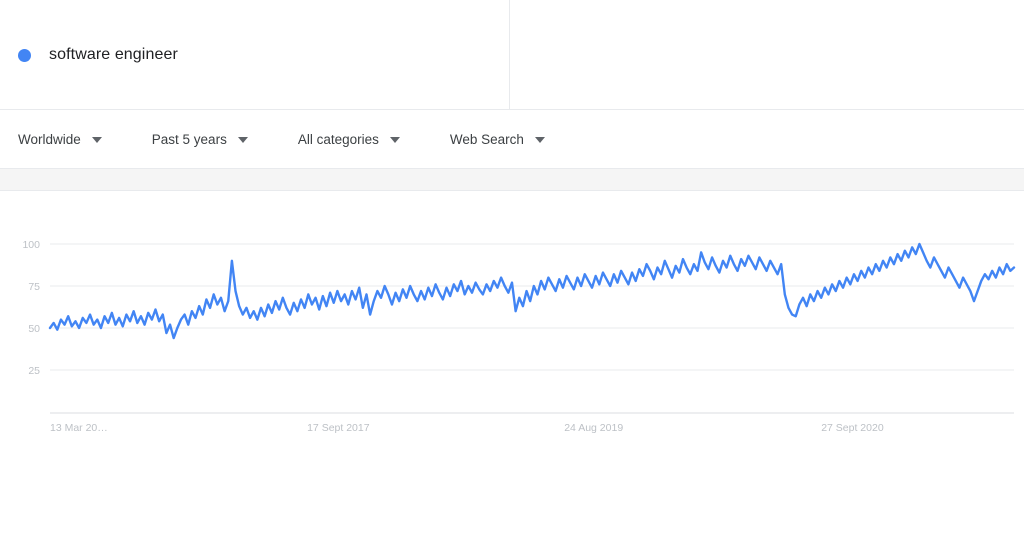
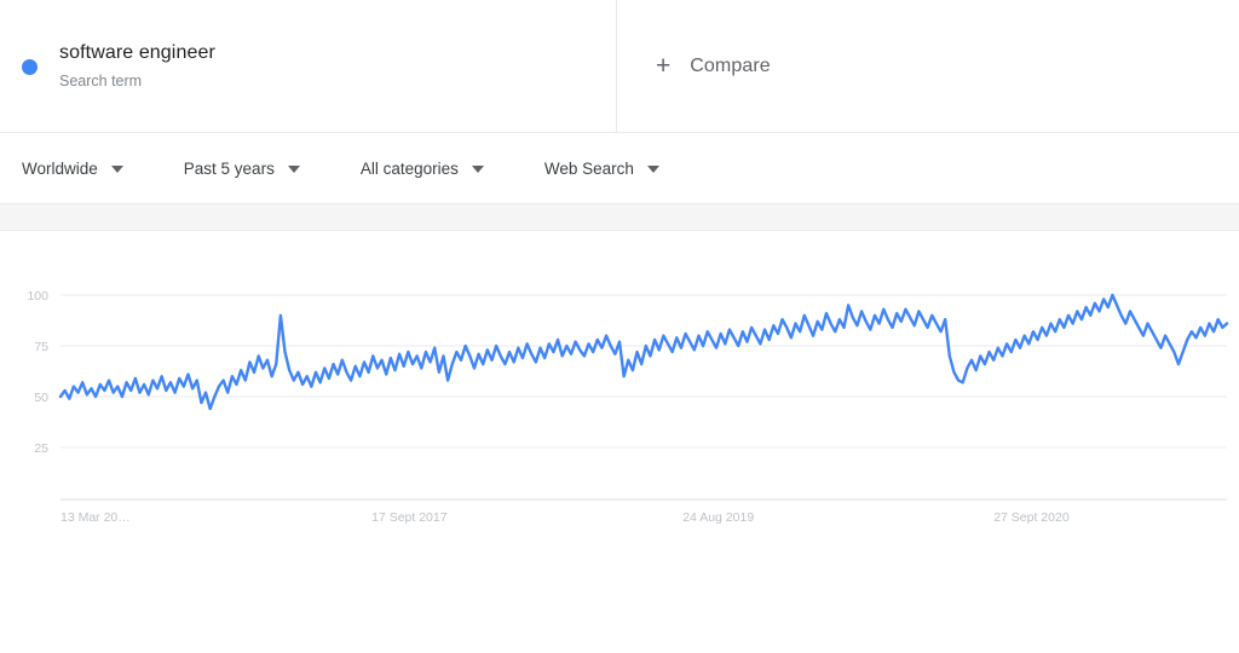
  software engineer
+ Search term
+ +
+ Compare
  Worldwide
  Past 5 years
  All categories
  Web Search
  100
  75
  50
  25
  13 Mar 20…
  17 Sept 2017
  24 Aug 2019
  27 Sept 2020
